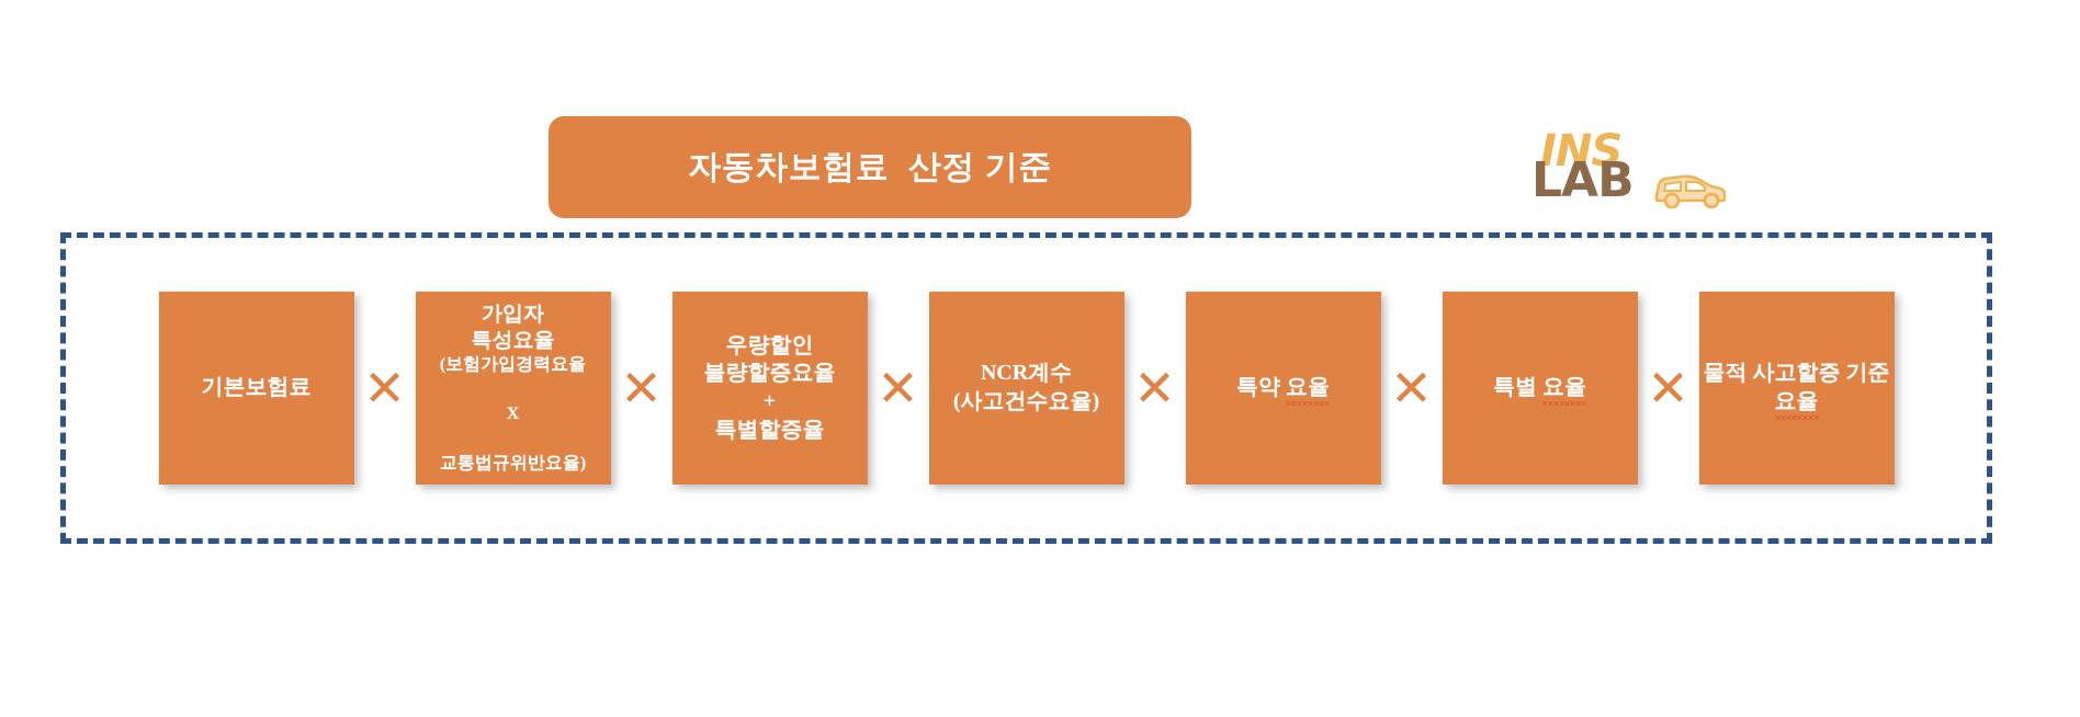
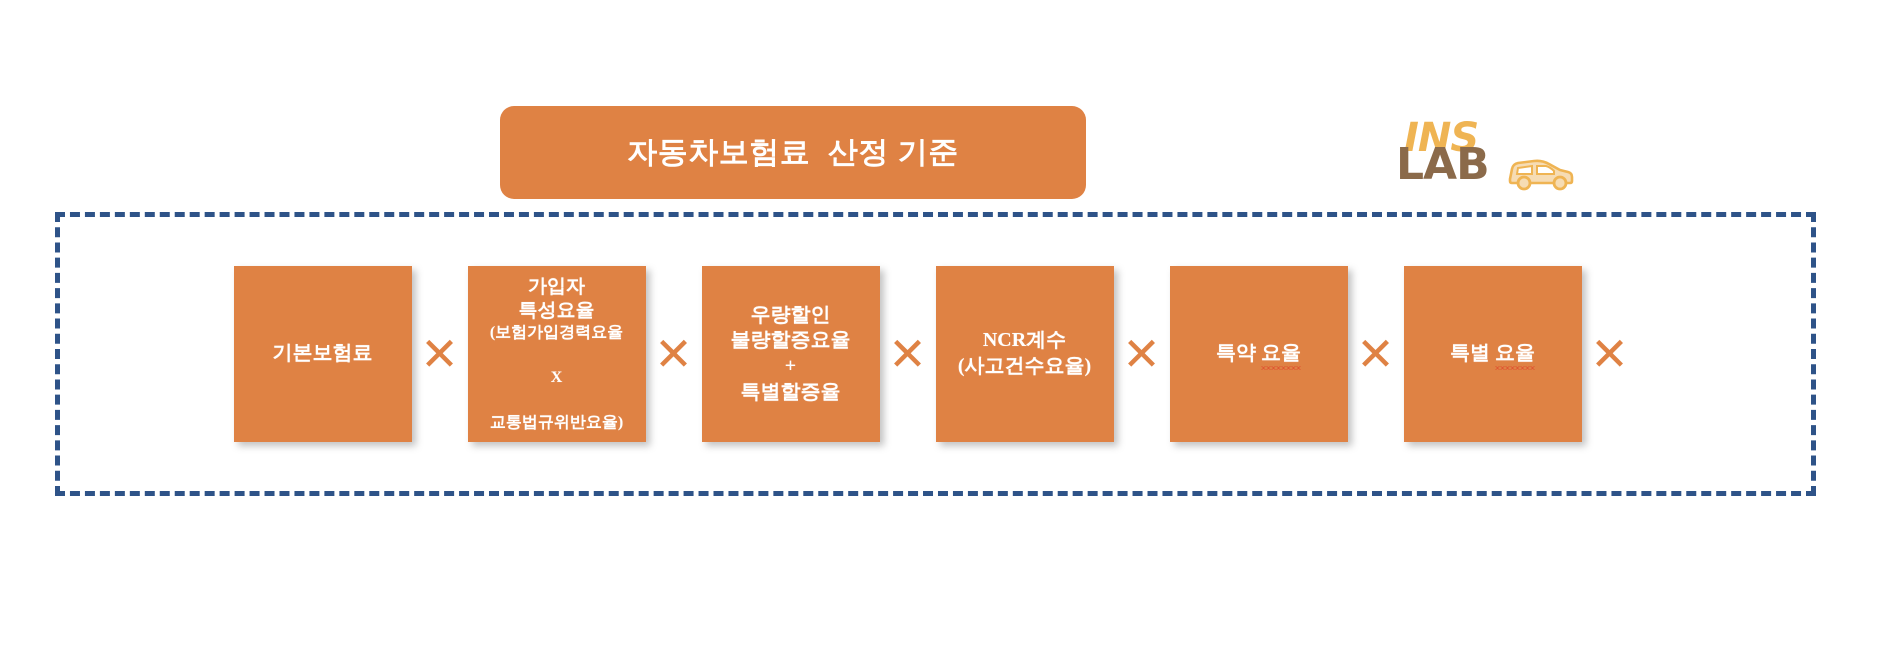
  자동차보험료 산정 기준
  INS
  LAB
  기본보험료
  ✕
  가입자
  특성요율
  (보험가입경력요율
  X
  교통법규위반요율)
  ✕
  우량할인
  불량할증요율
  +
  특별할증율
  ✕
  NCR계수
  (사고건수요율)
  ✕
  특약 요율
  ✕
  특별 요율
  ✕
- 물적 사고할증 기준 요율
